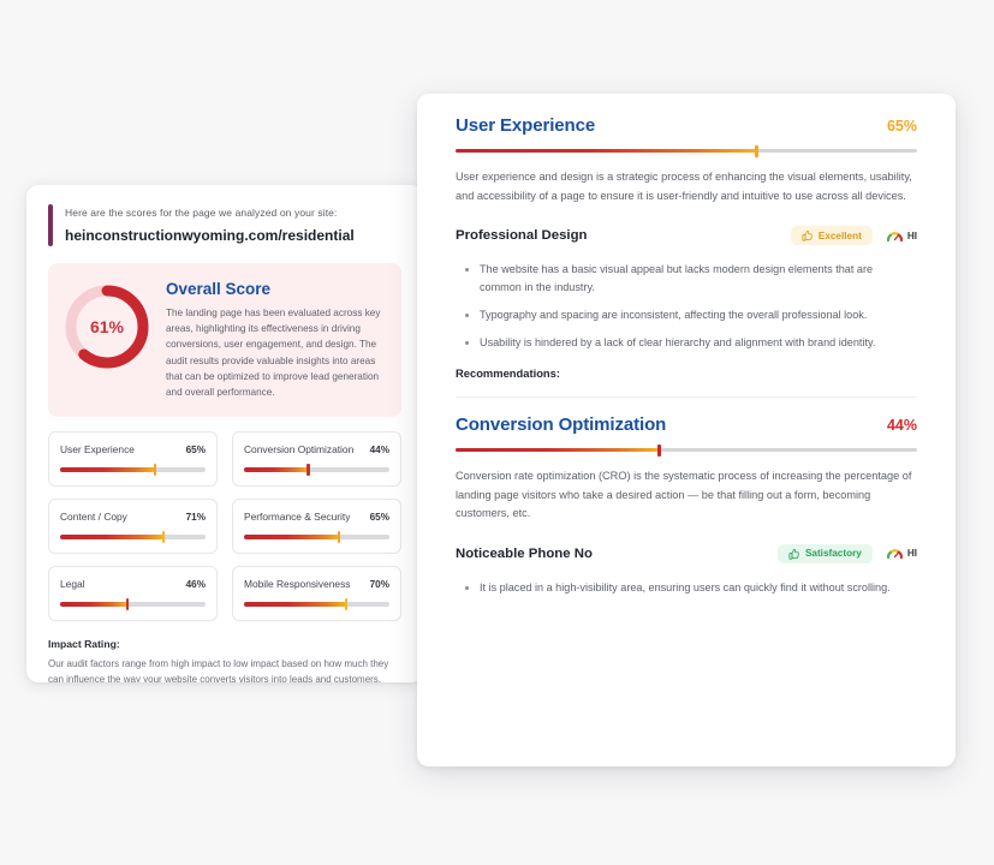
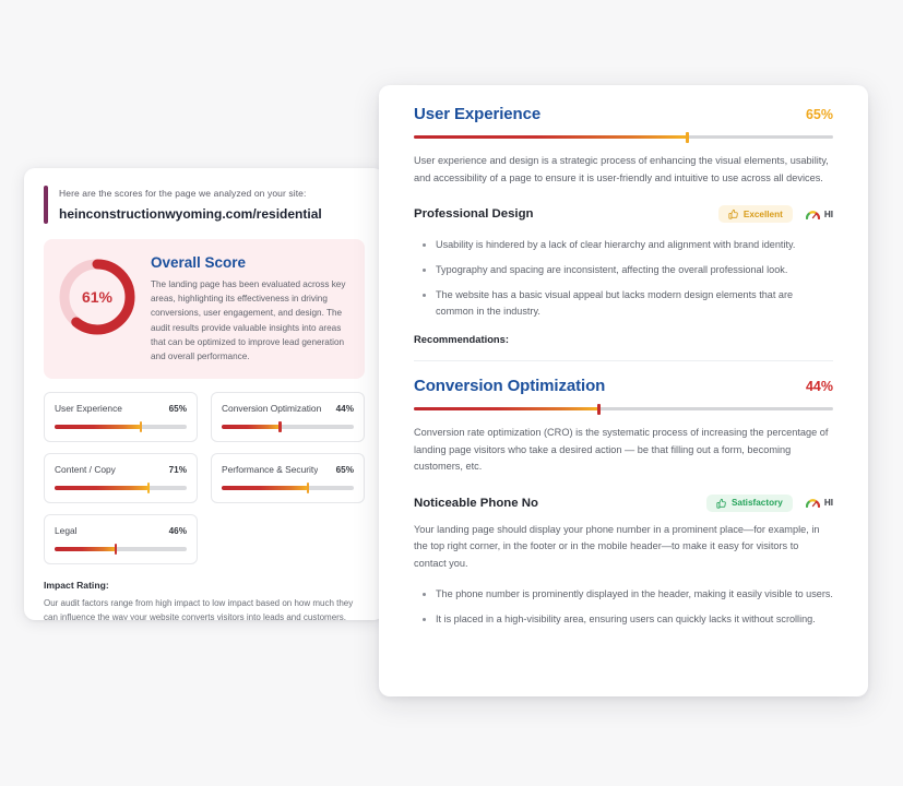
  Here are the scores for the page we analyzed on your site:
  heinconstructionwyoming.com/residential
  61%
  Overall Score
  The landing page has been evaluated across key areas, highlighting its effectiveness in driving conversions, user engagement, and design. The audit results provide valuable insights into areas that can be optimized to improve lead generation and overall performance.
  User Experience
  65%
  Conversion Optimization
  44%
  Content / Copy
  71%
  Performance & Security
  65%
  Legal
  46%
- Mobile Responsiveness
- 70%
  Impact Rating:
  User Experience
  65%
  User experience and design is a strategic process of enhancing the visual elements, usability, and accessibility of a page to ensure it is user-friendly and intuitive to use across all devices.
  Professional Design
  Excellent
  HI
- The website has a basic visual appeal but lacks modern design elements that are common in the industry.
+ Usability is hindered by a lack of clear hierarchy and alignment with brand identity.
  Typography and spacing are inconsistent, affecting the overall professional look.
- Usability is hindered by a lack of clear hierarchy and alignment with brand identity.
+ The website has a basic visual appeal but lacks modern design elements that are common in the industry.
  Recommendations:
  Conversion Optimization
  44%
  Conversion rate optimization (CRO) is the systematic process of increasing the percentage of landing page visitors who take a desired action — be that filling out a form, becoming customers, etc.
  Noticeable Phone No
  Satisfactory
  HI
+ Your landing page should display your phone number in a prominent place—for example, in the top right corner, in the footer or in the mobile header—to make it easy for visitors to contact you.
+ The phone number is prominently displayed in the header, making it easily visible to users.
- It is placed in a high-visibility area, ensuring users can quickly find it without scrolling.
+ It is placed in a high-visibility area, ensuring users can quickly lacks it without scrolling.
